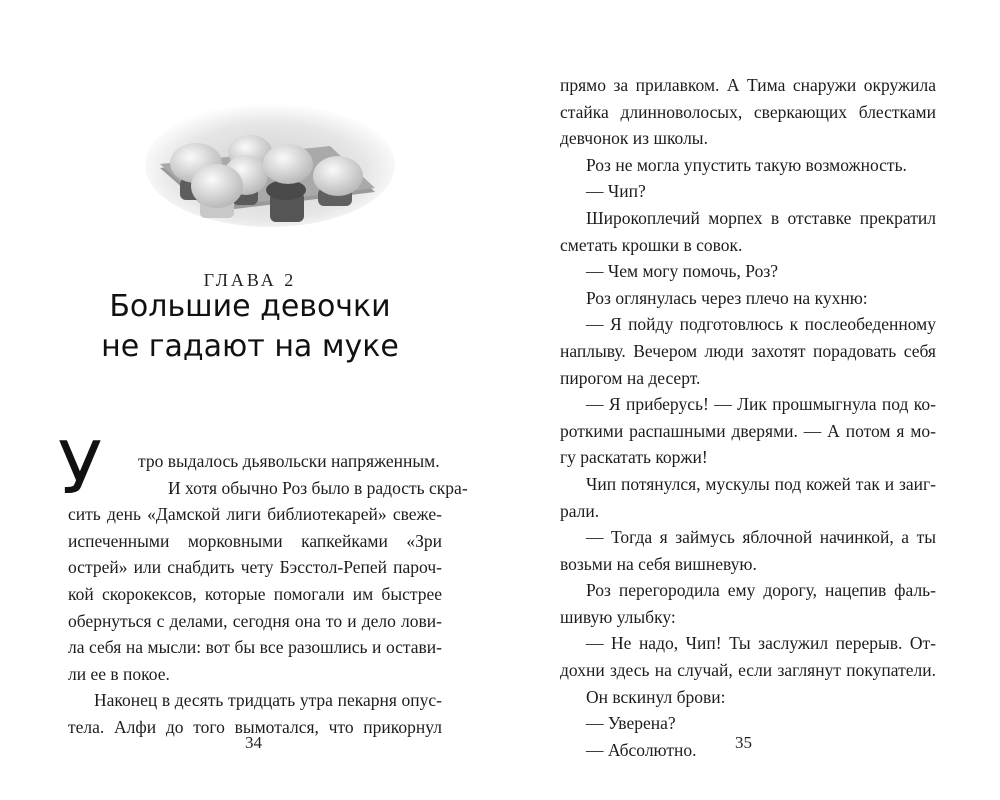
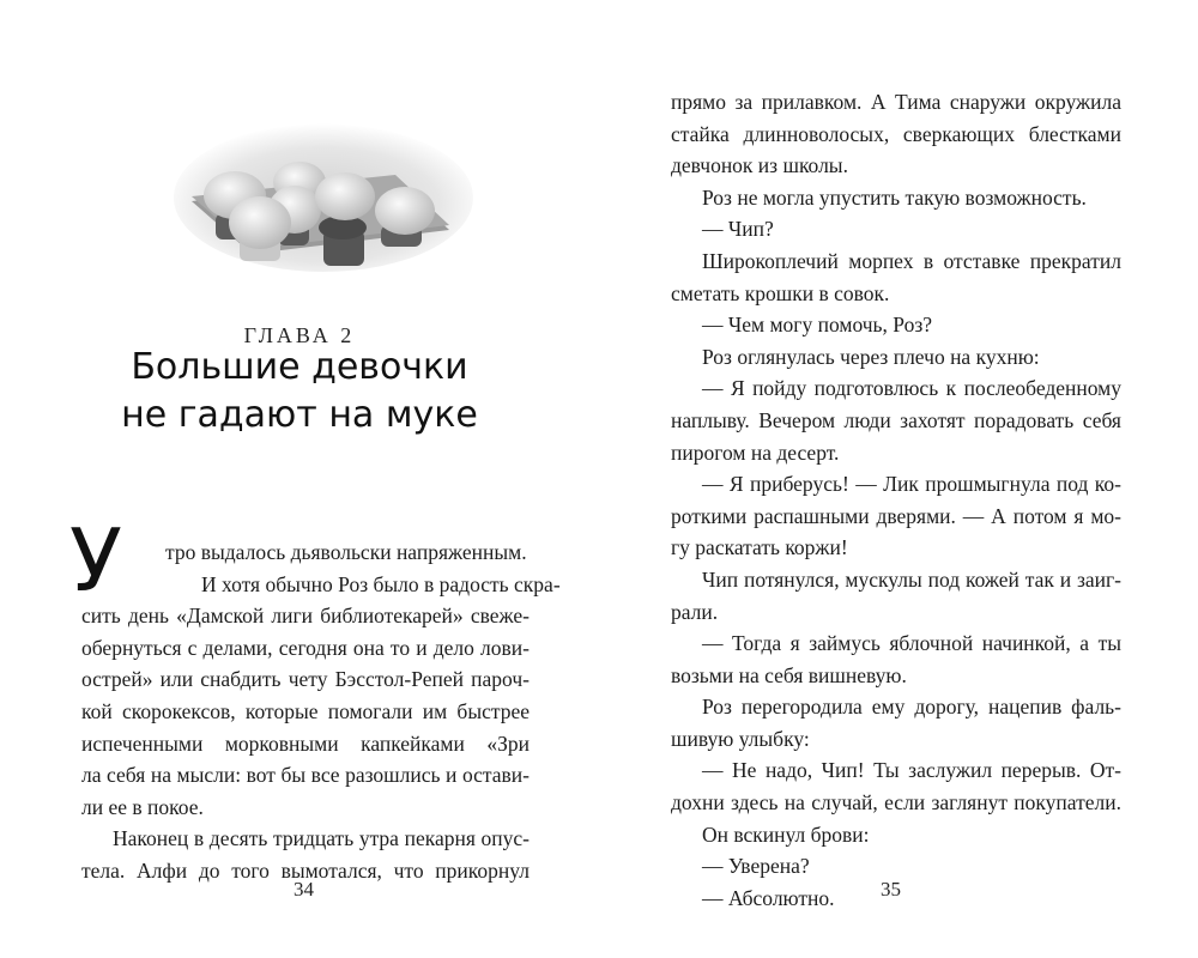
  ГЛАВА 2
  Большие девочки
  не гадают на муке
  У
  тро выдалось дьявольски напряженным.
  И хотя обычно Роз было в радость скра-
  сить день «Дамской лиги библиотекарей» свеже-
- испеченными морковными капкейками «Зри
+ обернуться с делами, сегодня она то и дело лови-
  острей» или снабдить чету Бэсстол-Репей пароч-
  кой скорокексов, которые помогали им быстрее
- обернуться с делами, сегодня она то и дело лови-
+ испеченными морковными капкейками «Зри
  ла себя на мысли: вот бы все разошлись и остави-
  ли ее в покое.
  Наконец в десять тридцать утра пекарня опус-
  тела. Алфи до того вымотался, что прикорнул
  34
  прямо за прилавком. А Тима снаружи окружила
  стайка длинноволосых, сверкающих блестками
  девчонок из школы.
  Роз не могла упустить такую возможность.
  — Чип?
  Широкоплечий морпех в отставке прекратил
  сметать крошки в совок.
  — Чем могу помочь, Роз?
  Роз оглянулась через плечо на кухню:
  — Я пойду подготовлюсь к послеобеденному
  наплыву. Вечером люди захотят порадовать себя
  пирогом на десерт.
  — Я приберусь! — Лик прошмыгнула под ко-
  роткими распашными дверями. — А потом я мо-
  гу раскатать коржи!
  Чип потянулся, мускулы под кожей так и заиг-
  рали.
  — Тогда я займусь яблочной начинкой, а ты
  возьми на себя вишневую.
  Роз перегородила ему дорогу, нацепив фаль-
  шивую улыбку:
  — Не надо, Чип! Ты заслужил перерыв. От-
  дохни здесь на случай, если заглянут покупатели.
  Он вскинул брови:
  — Уверена?
  — Абсолютно.
  35
